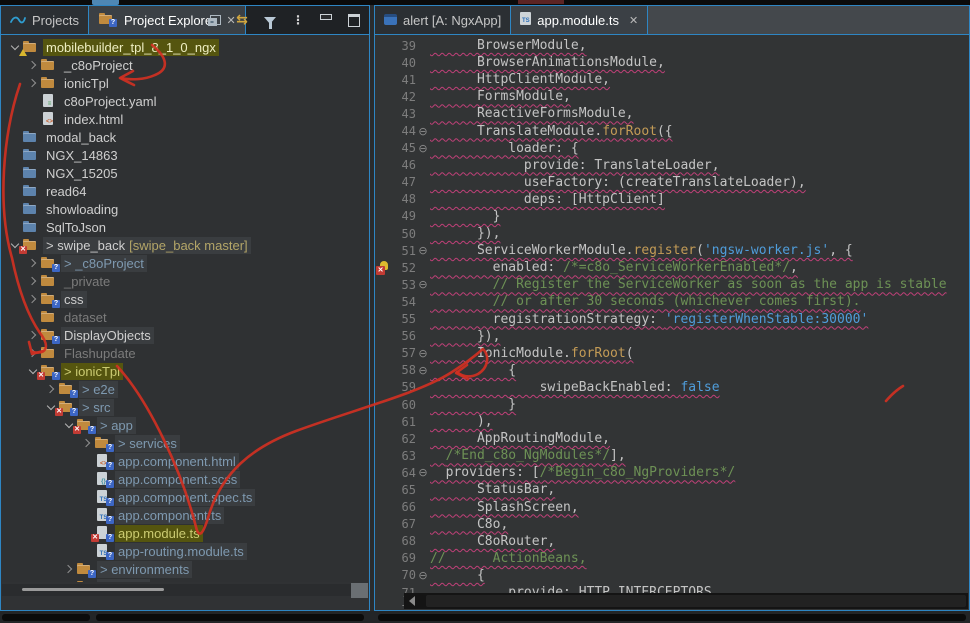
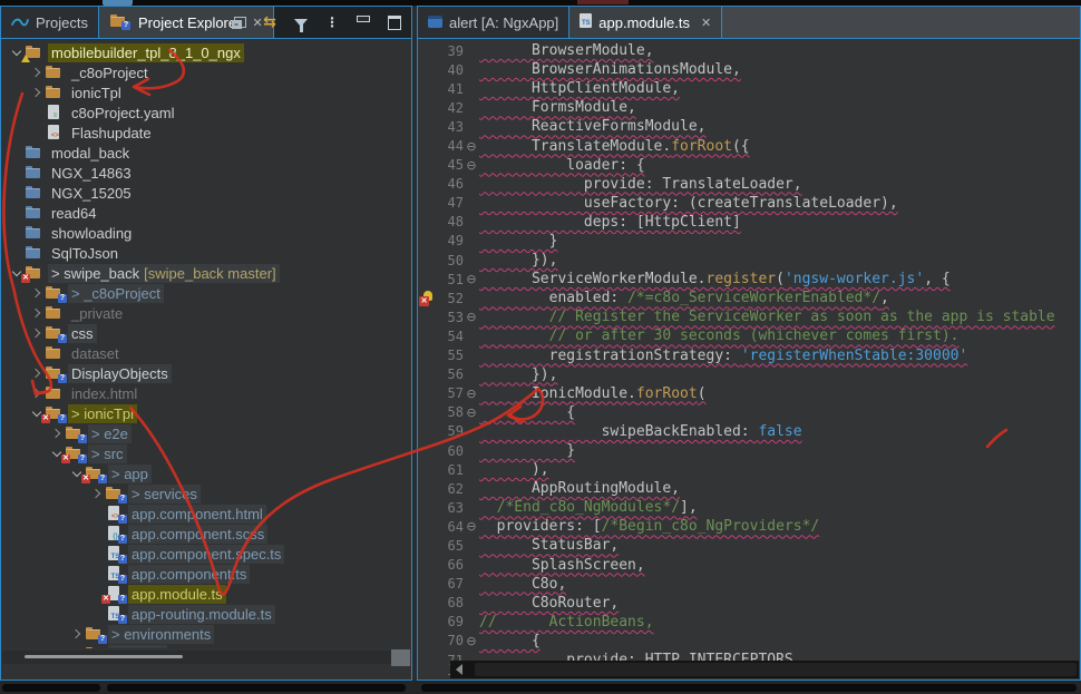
  Projects
  Project Explor
  ✕
  ⇆
  ⋮
  mobilebuilder_tpl__1_0_ngx
  _c8oProject
  ionicTpl
  c8oProject.yaml
- index.html
+ Flashupdate
  modal_back
  NGX_14863
  NGX_15205
  read64
  showloading
  SqlToJson
  > swipe_back [swipe_back master]
  > _c8oProject
  _private
  css
  dataset
  DisplayObjects
- Flashupdate
+ index.html
  > ionicTpl
  > e2e
  > src
  > app
  > servics
  app.component.html
  app.component.scs
  app.compoent.pec.ts
  app.componntts
  app.module.ts
  app-routing.module.ts
  > environments
  alert [A: NgxApp]
  app.module.ts
  ✕
  39
  BrowserModule,
  40
  BrowserAnimationsModule,
  41
  HttpClientModule,
  42
  FormsModule,
  43
  ReactiveFormsModule,
  44
  ⊖
  TranslateModule.forRoot({
  45
  ⊖
  loader: {
  46
  provide: TranslateLoader,
  47
  useFactory: (createTranslateLoader),
  48
  deps: [HttpClient]
  49
  }
  50
  }),
  51
  ⊖
  ServiceWorkerModule.register('ngsw-worker.js', {
  52
  enabled: /*=c8o_ServiceWorkerEnabled*/,
  53
  ⊖
  // Register the ServiceWorker as soon as the app is stable
  54
  // or after 30 seconds (whichever comes first).
  55
  registrationStrategy: 'registerWhenStable:30000'
  56
  }),
  57
  ⊖
  IonicModule.forRoot(
  58
  ⊖
  {
  59
  swipeBackEnabled: false
  60
  }
  61
  ),
  62
  AppRoutingModule,
  63
  /*End_c8o_NgModules*/],
  64
  ⊖
  providers: [/*Begin_c8o_NgProviders*/
  65
  StatusBar,
  66
  SplashScreen,
  67
  C8o,
  68
  C8oRouter,
  69
  // ActionBeans,
  70
  ⊖
  {
